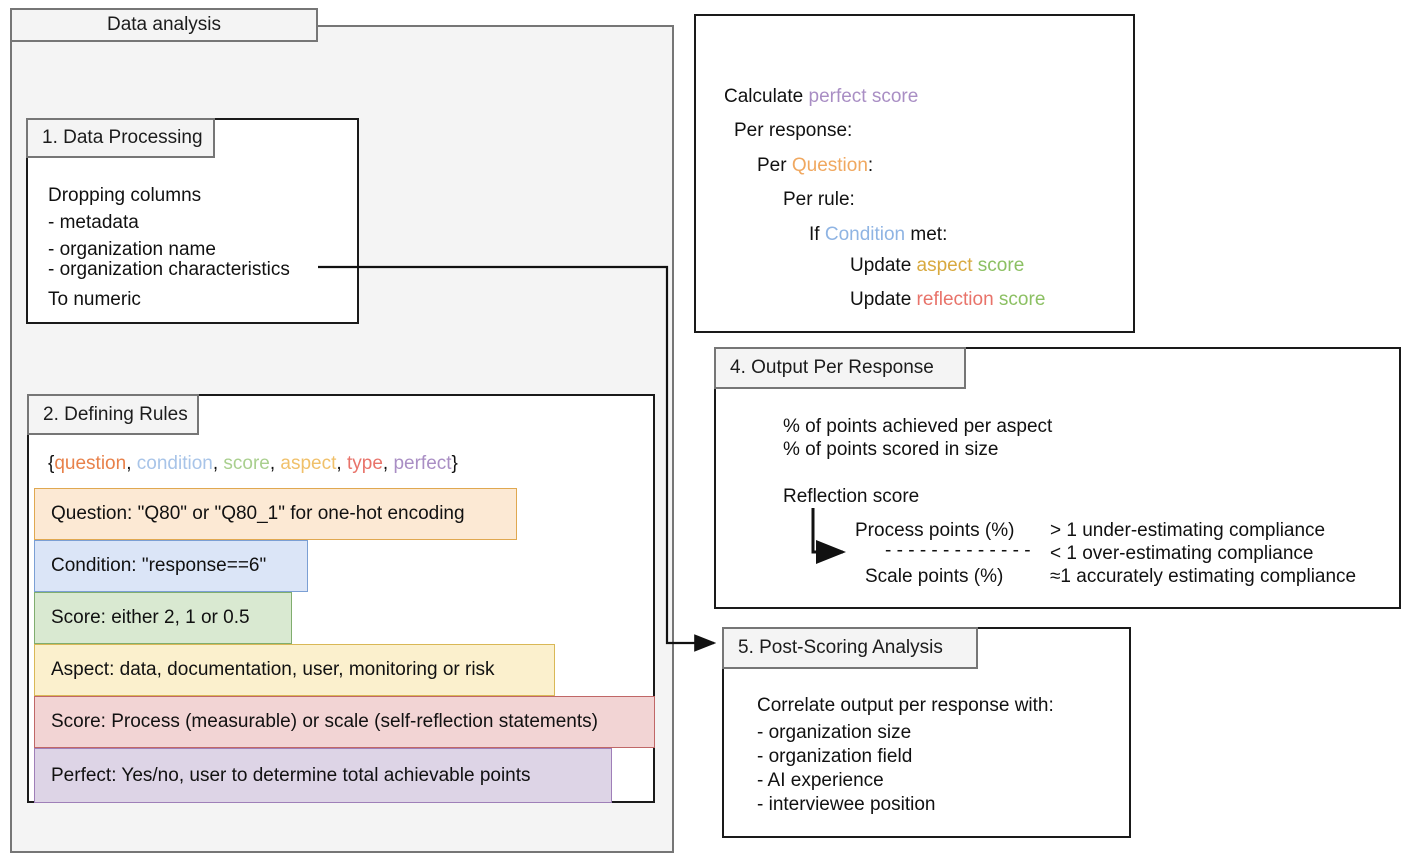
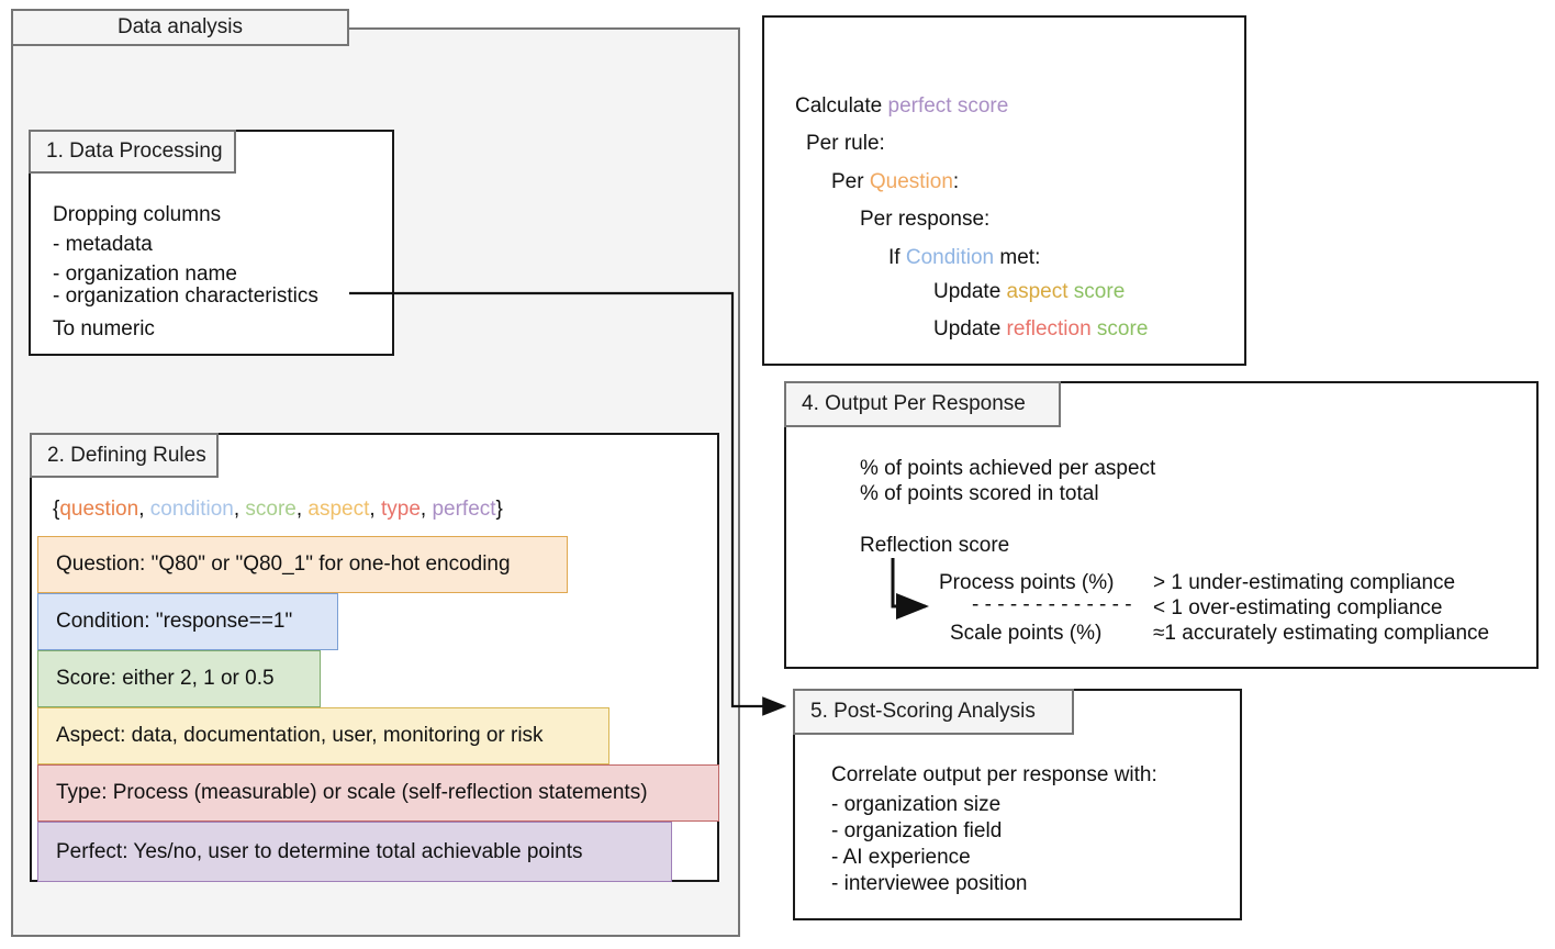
  Data analysis
  1. Data Processing
  Dropping columns
  - metadata
  - organization name
  - organization characteristics
  To numeric
  2. Defining Rules
  {question, condition, score, aspect, type, perfect}
  Question: "Q80" or "Q80_1" for one-hot encoding
- Condition: "response==6"
+ Condition: "response==1"
  Score: either 2, 1 or 0.5
  Aspect: data, documentation, user, monitoring or risk
- Score: Process (measurable) or scale (self-reflection statements)
+ Type: Process (measurable) or scale (self-reflection statements)
  Perfect: Yes/no, user to determine total achievable points
  Calculate perfect score
- Per response:
+ Per rule:
  Per Question:
- Per rule:
+ Per response:
  If Condition met:
  Update aspect score
  Update reflection score
  4. Output Per Response
  % of points achieved per aspect
- % of points scored in size
+ % of points scored in total
  Reflection score
  Process points (%)
  - - - - - - - - - - - - -
  Scale points (%)
  > 1 under-estimating compliance
  < 1 over-estimating compliance
  ≈1 accurately estimating compliance
  5. Post-Scoring Analysis
  Correlate output per response with:
  - organization size
  - organization field
  - AI experience
  - interviewee position
